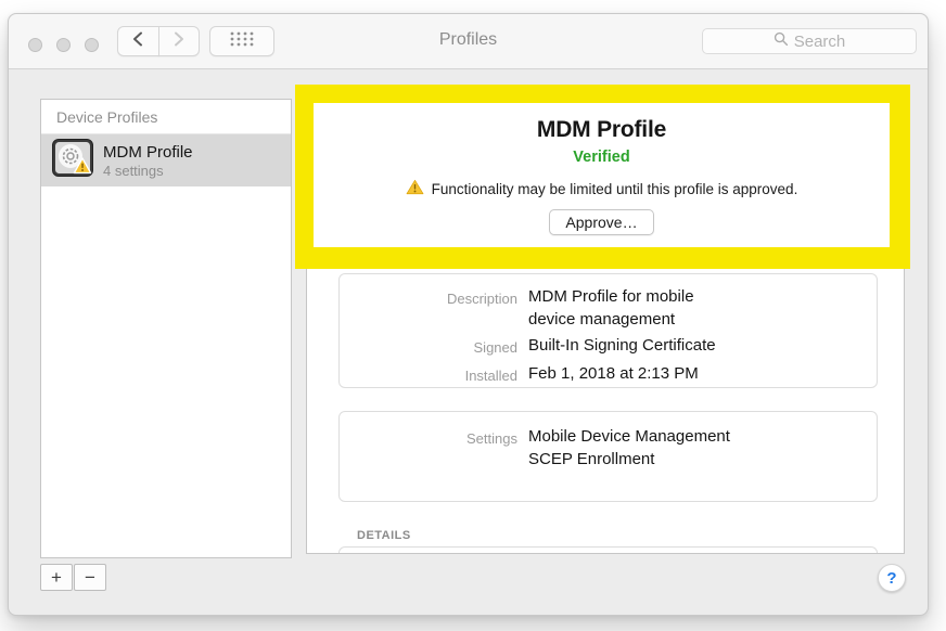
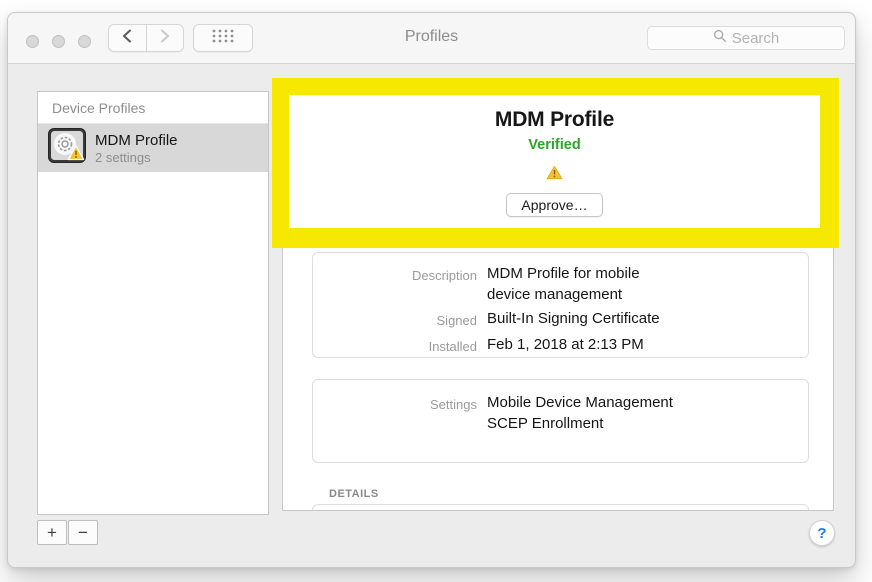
  Profiles
  Search
  Device Profiles
  MDM Profile
- 4 settings
+ 2 settings
  +
  −
  Description
  MDM Profile for mobile device management
  Signed
  Built-In Signing Certificate
  Installed
  Feb 1, 2018 at 2:13 PM
  Settings
  Mobile Device Management
  SCEP Enrollment
  DETAILS
  MDM Profile
  Verified
- Functionality may be limited until this profile is approved.
  Approve…
  ?
